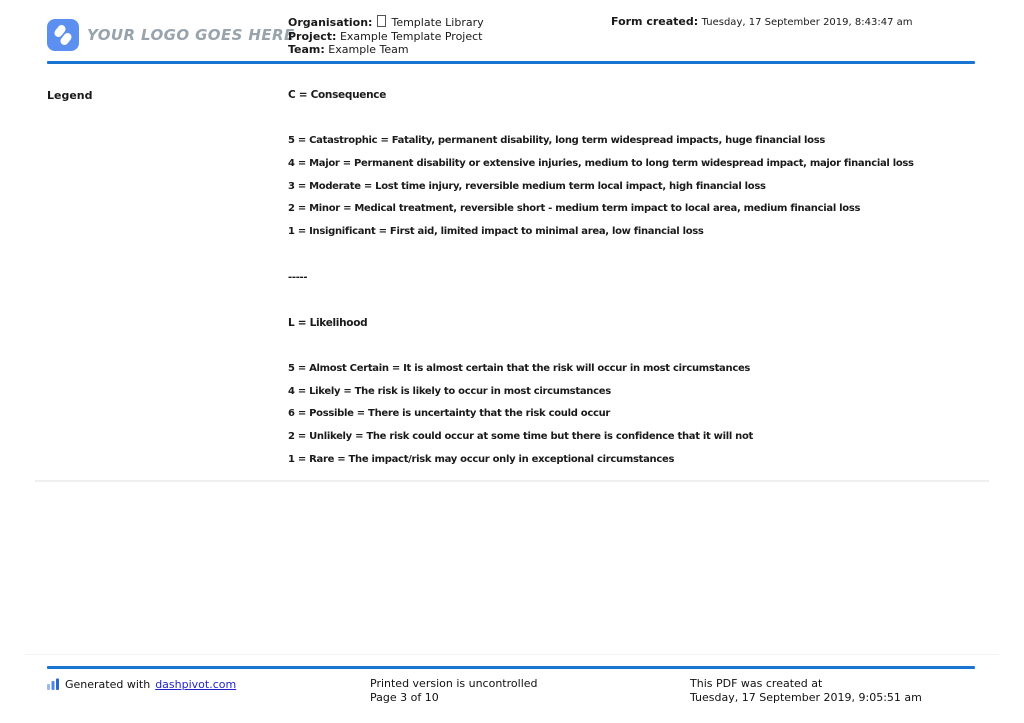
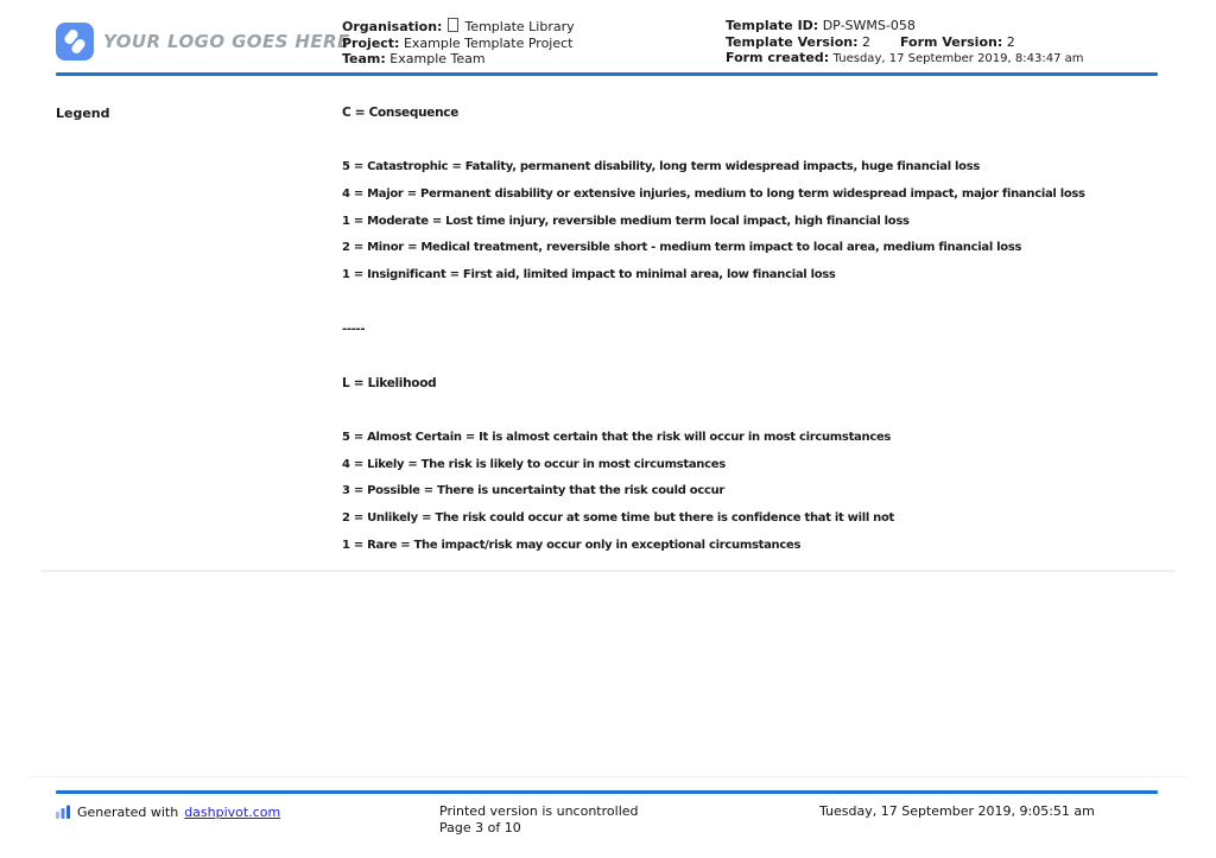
  YOUR LOGO GOES HERE
  Organisation: Template Library
  Project: Example Template Project
  Team: Example Team
+ Template ID: DP-SWMS-058
+ Template Version: 2 Form Version: 2
  Form created: Tuesday, 17 September 2019, 8:43:47 am
  Legend
  C = Consequence
  5 = Catastrophic = Fatality, permanent disability, long term widespread impacts, huge financial loss
  4 = Major = Permanent disability or extensive injuries, medium to long term widespread impact, major financial loss
- 3 = Moderate = Lost time injury, reversible medium term local impact, high financial loss
+ 1 = Moderate = Lost time injury, reversible medium term local impact, high financial loss
  2 = Minor = Medical treatment, reversible short - medium term impact to local area, medium financial loss
  1 = Insignificant = First aid, limited impact to minimal area, low financial loss
  -----
  L = Likelihood
  5 = Almost Certain = It is almost certain that the risk will occur in most circumstances
  4 = Likely = The risk is likely to occur in most circumstances
- 6 = Possible = There is uncertainty that the risk could occur
+ 3 = Possible = There is uncertainty that the risk could occur
  2 = Unlikely = The risk could occur at some time but there is confidence that it will not
  1 = Rare = The impact/risk may occur only in exceptional circumstances
  Generated with
  dashpivot.com
  Printed version is uncontrolled
  Page 3 of 10
- This PDF was created at
  Tuesday, 17 September 2019, 9:05:51 am
